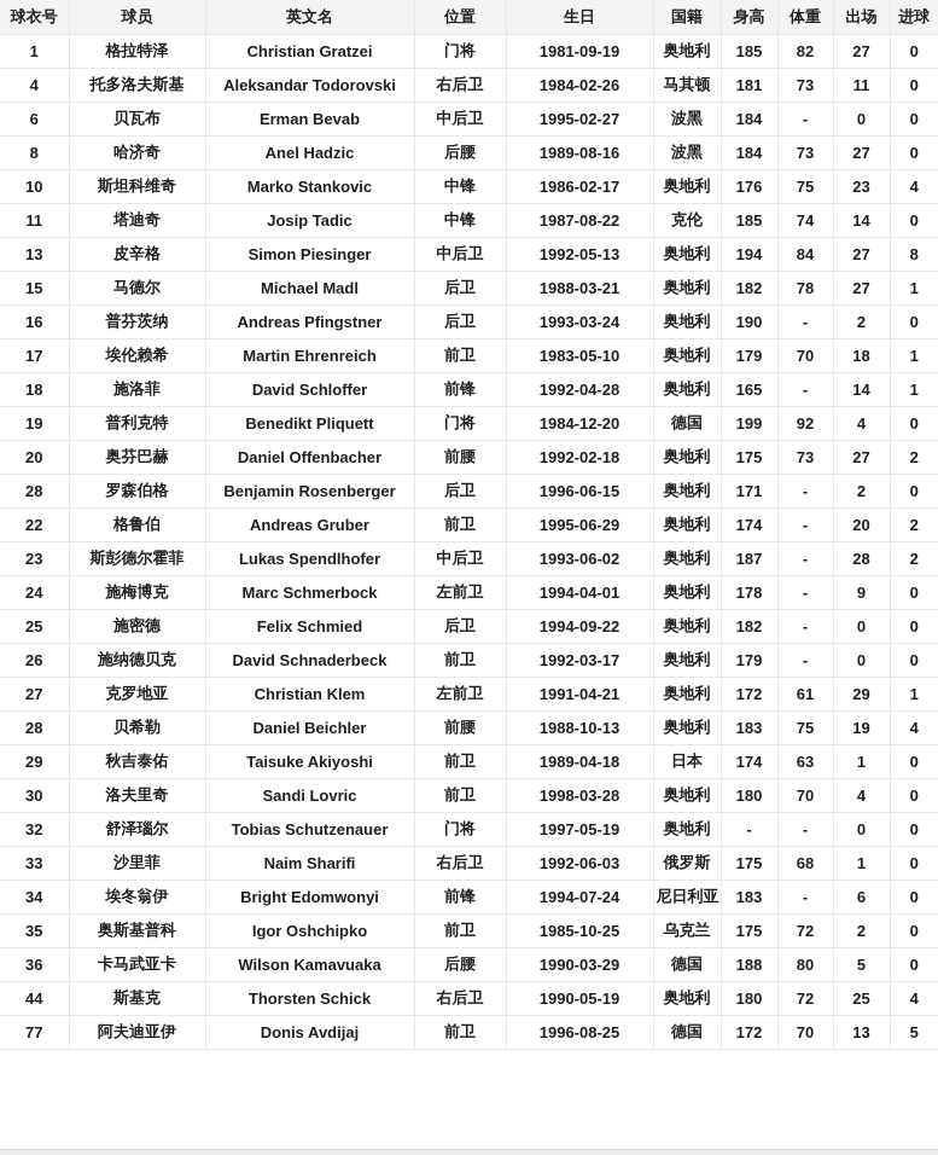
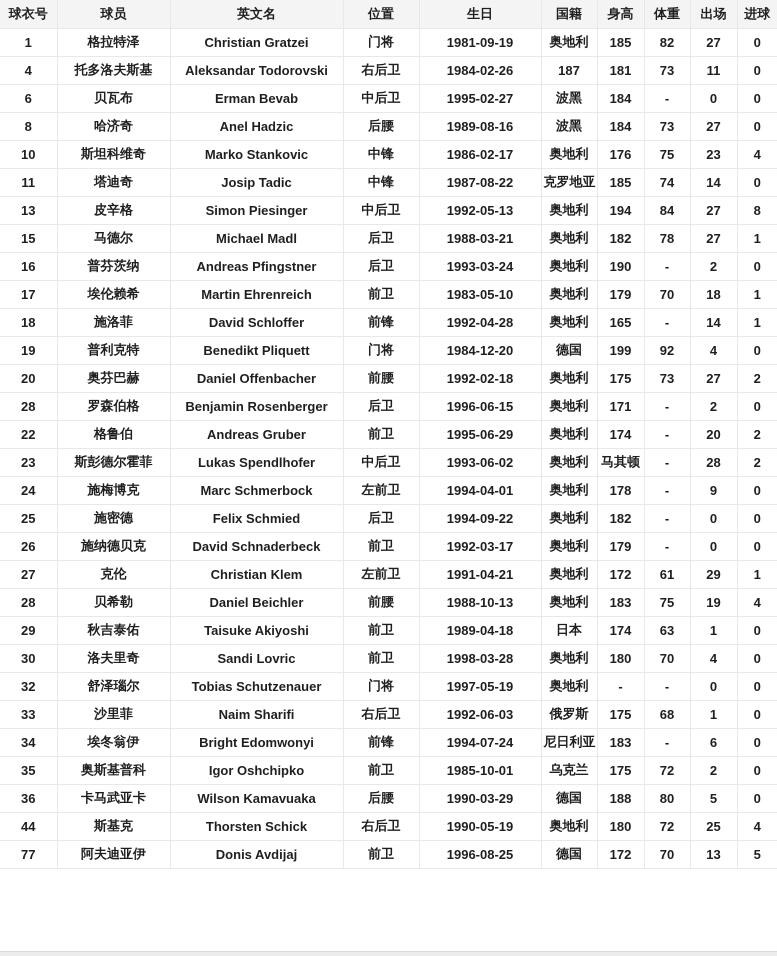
  球衣号	球员	英文名	位置	生日	国籍	身高	体重	出场	进球
  1	格拉特泽	Christian Gratzei	门将	1981-09-19	奥地利	185	82	27	0
- 4	托多洛夫斯基	Aleksandar Todorovski	右后卫	1984-02-26	马其顿	181	73	11	0
+ 4	托多洛夫斯基	Aleksandar Todorovski	右后卫	1984-02-26	187	181	73	11	0
  6	贝瓦布	Erman Bevab	中后卫	1995-02-27	波黑	184	-	0	0
  8	哈济奇	Anel Hadzic	后腰	1989-08-16	波黑	184	73	27	0
  10	斯坦科维奇	Marko Stankovic	中锋	1986-02-17	奥地利	176	75	23	4
- 11	塔迪奇	Josip Tadic	中锋	1987-08-22	克伦	185	74	14	0
+ 11	塔迪奇	Josip Tadic	中锋	1987-08-22	克罗地亚	185	74	14	0
  13	皮辛格	Simon Piesinger	中后卫	1992-05-13	奥地利	194	84	27	8
  15	马德尔	Michael Madl	后卫	1988-03-21	奥地利	182	78	27	1
  16	普芬茨纳	Andreas Pfingstner	后卫	1993-03-24	奥地利	190	-	2	0
  17	埃伦赖希	Martin Ehrenreich	前卫	1983-05-10	奥地利	179	70	18	1
  18	施洛菲	David Schloffer	前锋	1992-04-28	奥地利	165	-	14	1
  19	普利克特	Benedikt Pliquett	门将	1984-12-20	德国	199	92	4	0
  20	奥芬巴赫	Daniel Offenbacher	前腰	1992-02-18	奥地利	175	73	27	2
  28	罗森伯格	Benjamin Rosenberger	后卫	1996-06-15	奥地利	171	-	2	0
  22	格鲁伯	Andreas Gruber	前卫	1995-06-29	奥地利	174	-	20	2
- 23	斯彭德尔霍菲	Lukas Spendlhofer	中后卫	1993-06-02	奥地利	187	-	28	2
+ 23	斯彭德尔霍菲	Lukas Spendlhofer	中后卫	1993-06-02	奥地利	马其顿	-	28	2
  24	施梅博克	Marc Schmerbock	左前卫	1994-04-01	奥地利	178	-	9	0
  25	施密德	Felix Schmied	后卫	1994-09-22	奥地利	182	-	0	0
  26	施纳德贝克	David Schnaderbeck	前卫	1992-03-17	奥地利	179	-	0	0
- 27	克罗地亚	Christian Klem	左前卫	1991-04-21	奥地利	172	61	29	1
+ 27	克伦	Christian Klem	左前卫	1991-04-21	奥地利	172	61	29	1
  28	贝希勒	Daniel Beichler	前腰	1988-10-13	奥地利	183	75	19	4
  29	秋吉泰佑	Taisuke Akiyoshi	前卫	1989-04-18	日本	174	63	1	0
  30	洛夫里奇	Sandi Lovric	前卫	1998-03-28	奥地利	180	70	4	0
  32	舒泽瑙尔	Tobias Schutzenauer	门将	1997-05-19	奥地利	-	-	0	0
  33	沙里菲	Naim Sharifi	右后卫	1992-06-03	俄罗斯	175	68	1	0
  34	埃冬翁伊	Bright Edomwonyi	前锋	1994-07-24	尼日利亚	183	-	6	0
- 35	奥斯基普科	Igor Oshchipko	前卫	1985-10-25	乌克兰	175	72	2	0
+ 35	奥斯基普科	Igor Oshchipko	前卫	1985-10-01	乌克兰	175	72	2	0
  36	卡马武亚卡	Wilson Kamavuaka	后腰	1990-03-29	德国	188	80	5	0
  44	斯基克	Thorsten Schick	右后卫	1990-05-19	奥地利	180	72	25	4
  77	阿夫迪亚伊	Donis Avdijaj	前卫	1996-08-25	德国	172	70	13	5
